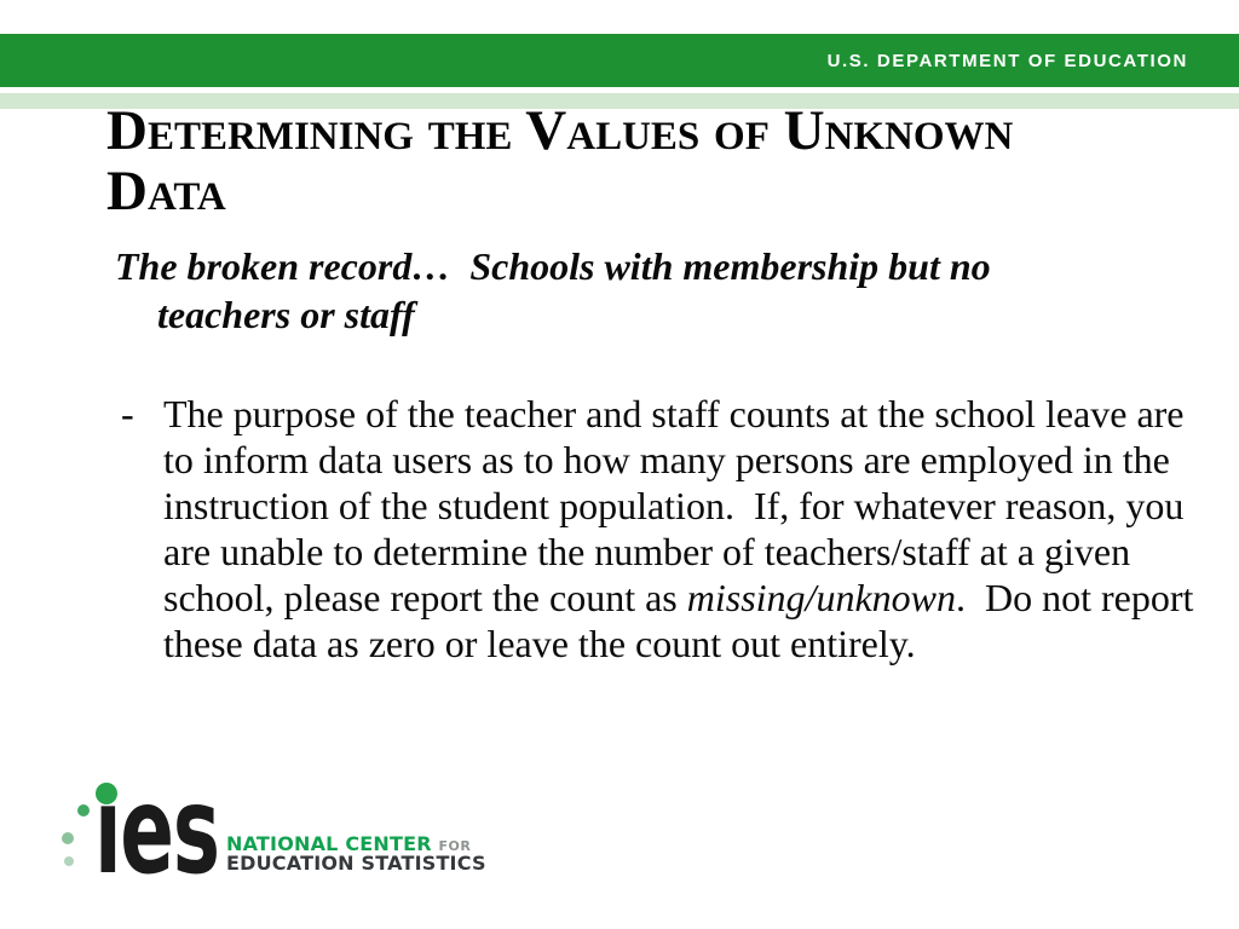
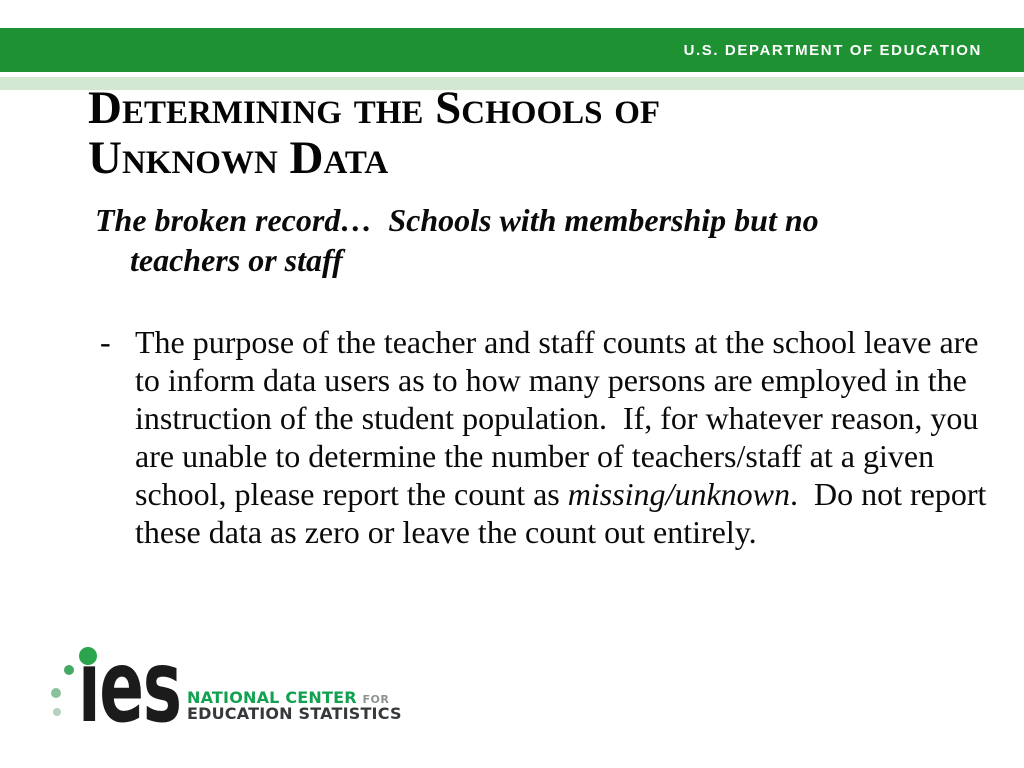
  U.S. DEPARTMENT OF EDUCATION
- Determining the Values of Unknown Data
+ Determining the Schools of Unknown Data
  The broken record… Schools with membership but no teachers or staff
  -
  The purpose of the teacher and staff counts at the school leave are to inform data users as to how many persons are employed in the instruction of the student population. If, for whatever reason, you are unable to determine the number of teachers/staff at a given school, please report the count as missing/unknown. Do not report these data as zero or leave the count out entirely.
  ıes
  NATIONAL CENTER FOR
  EDUCATION STATISTICS
